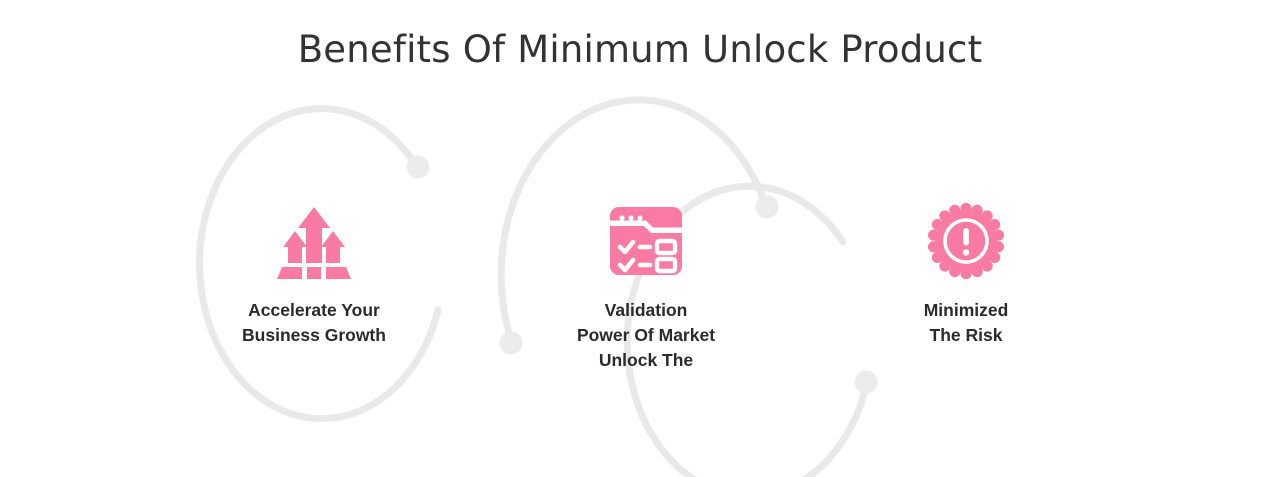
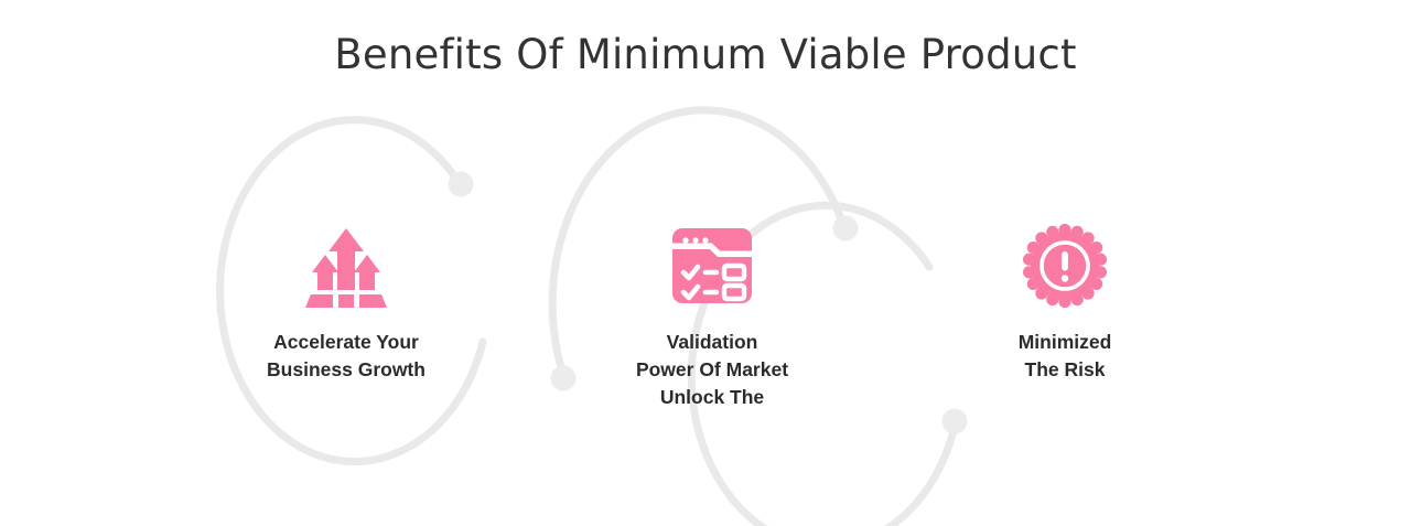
- Benefits Of Minimum Unlock Product
+ Benefits Of Minimum Viable Product
  Accelerate Your
  Business Growth
  Validation
  Power Of Market
  Unlock The
  Minimized
  The Risk
